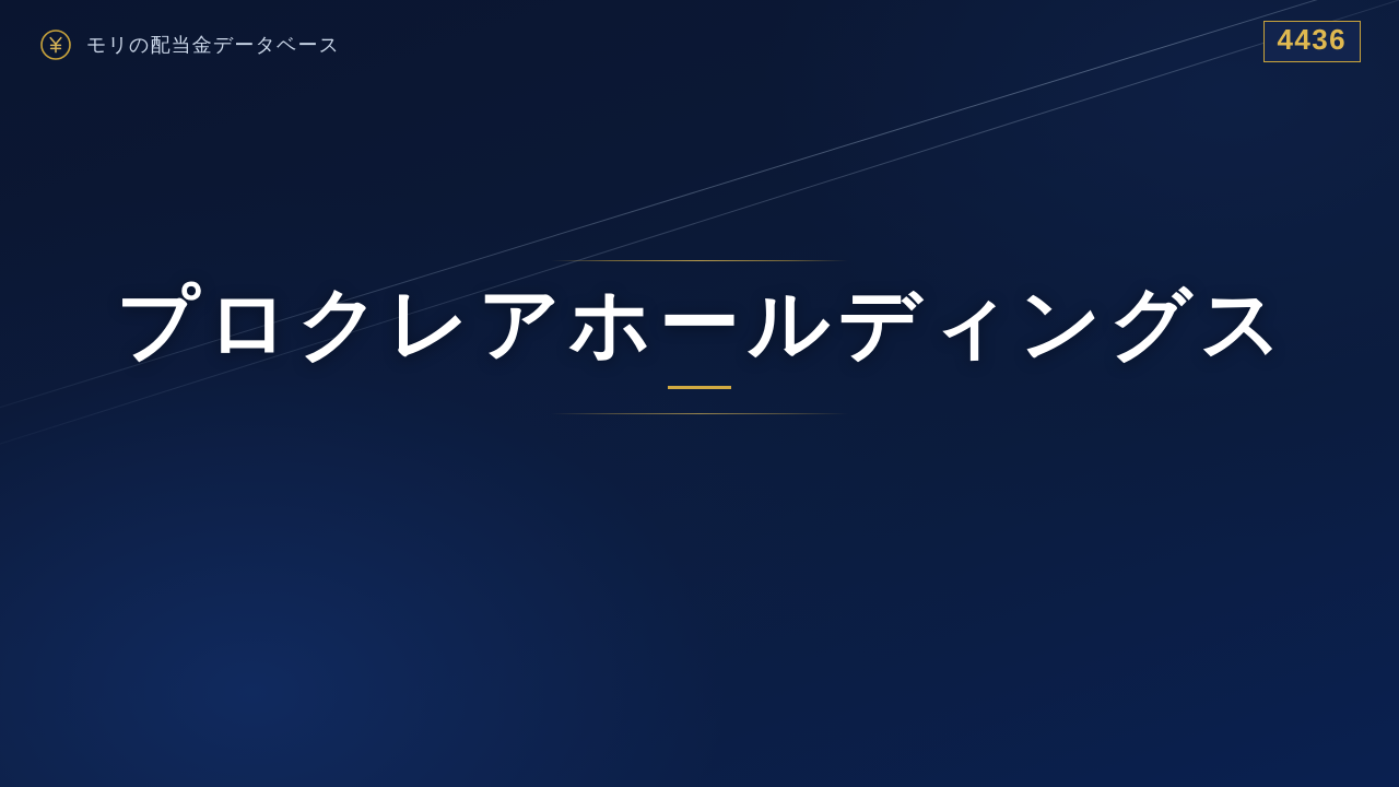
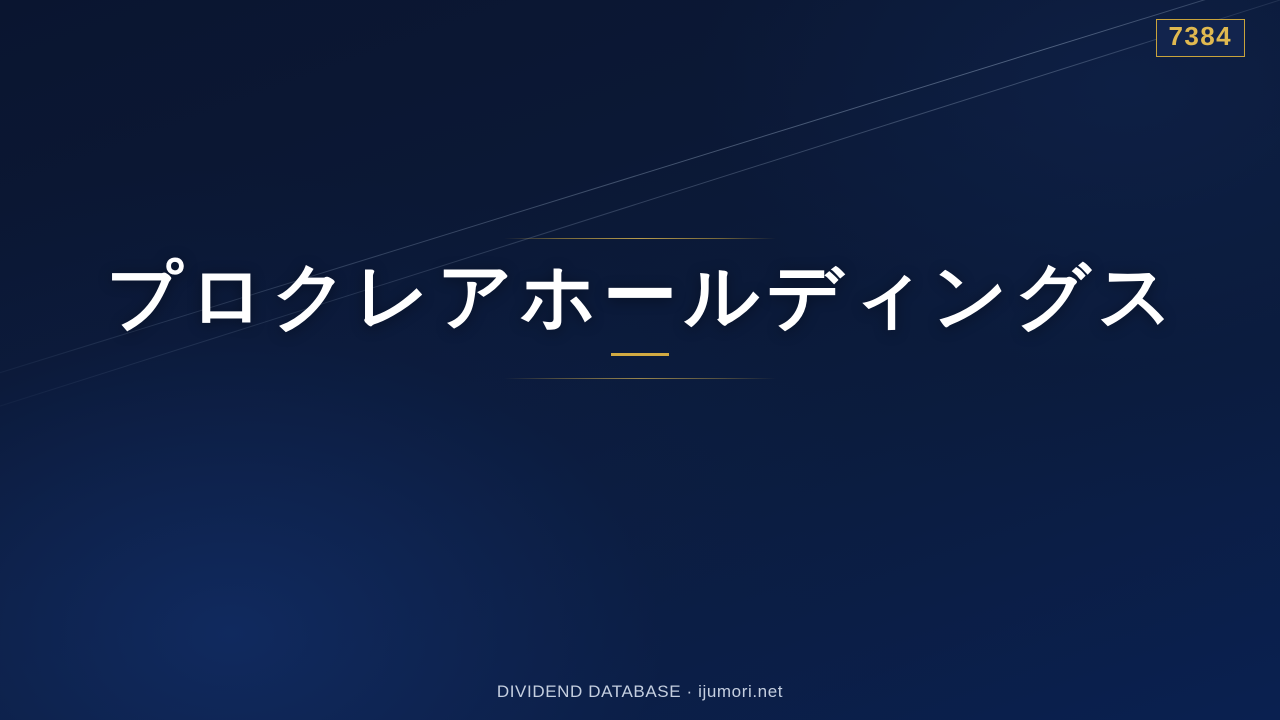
- モリの配当金データベース
- 4436
+ 7384
  プロクレアホールディングス
+ DIVIDEND DATABASE · ijumori.net
